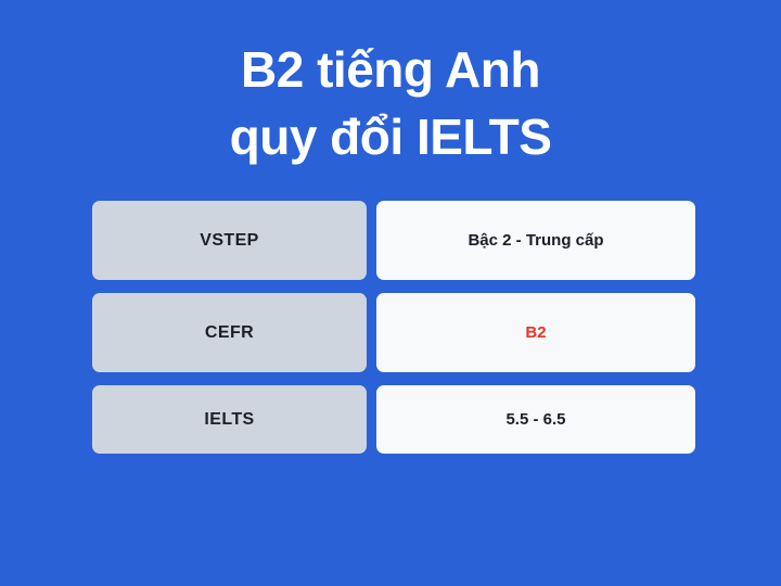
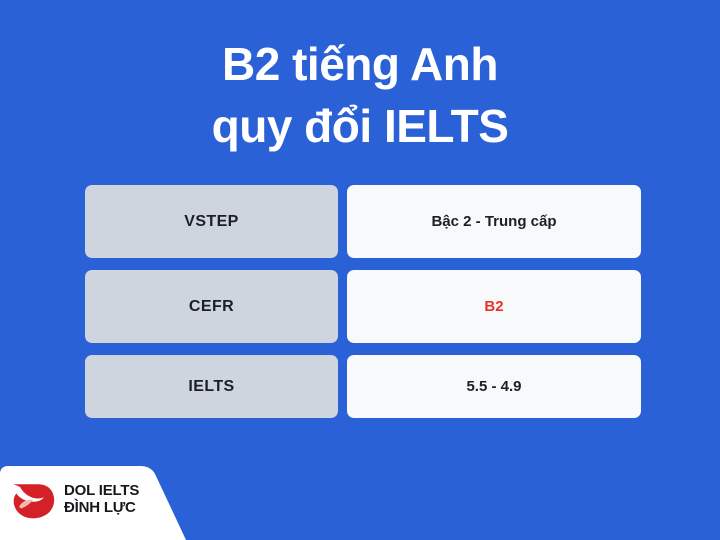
  B2 tiếng Anh
  quy đổi IELTS
  VSTEP
  Bậc 2 - Trung cấp
  CEFR
  B2
  IELTS
- 5.5 - 6.5
+ 5.5 - 4.9
+ DOL IELTS
+ ĐÌNH LỰC
